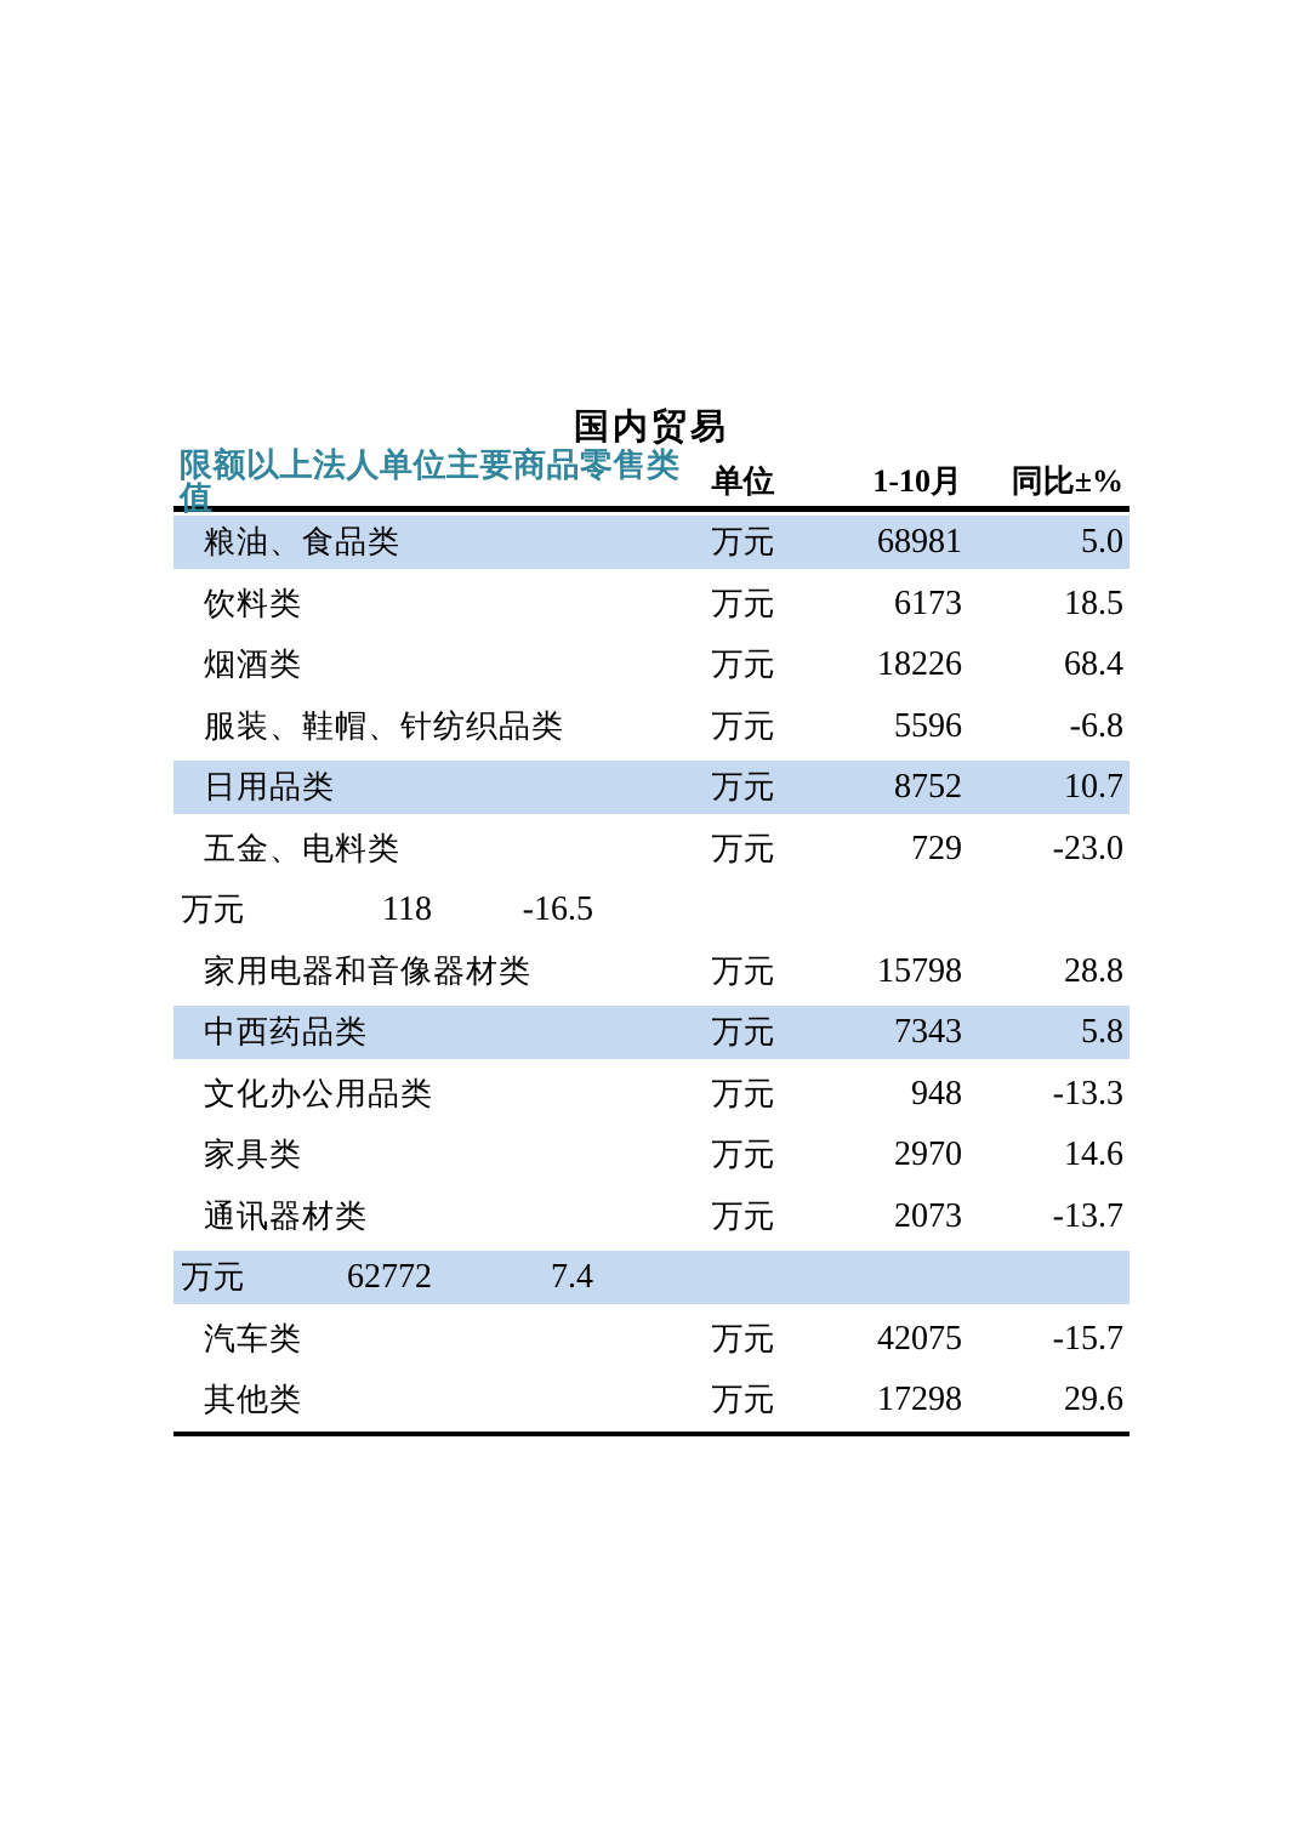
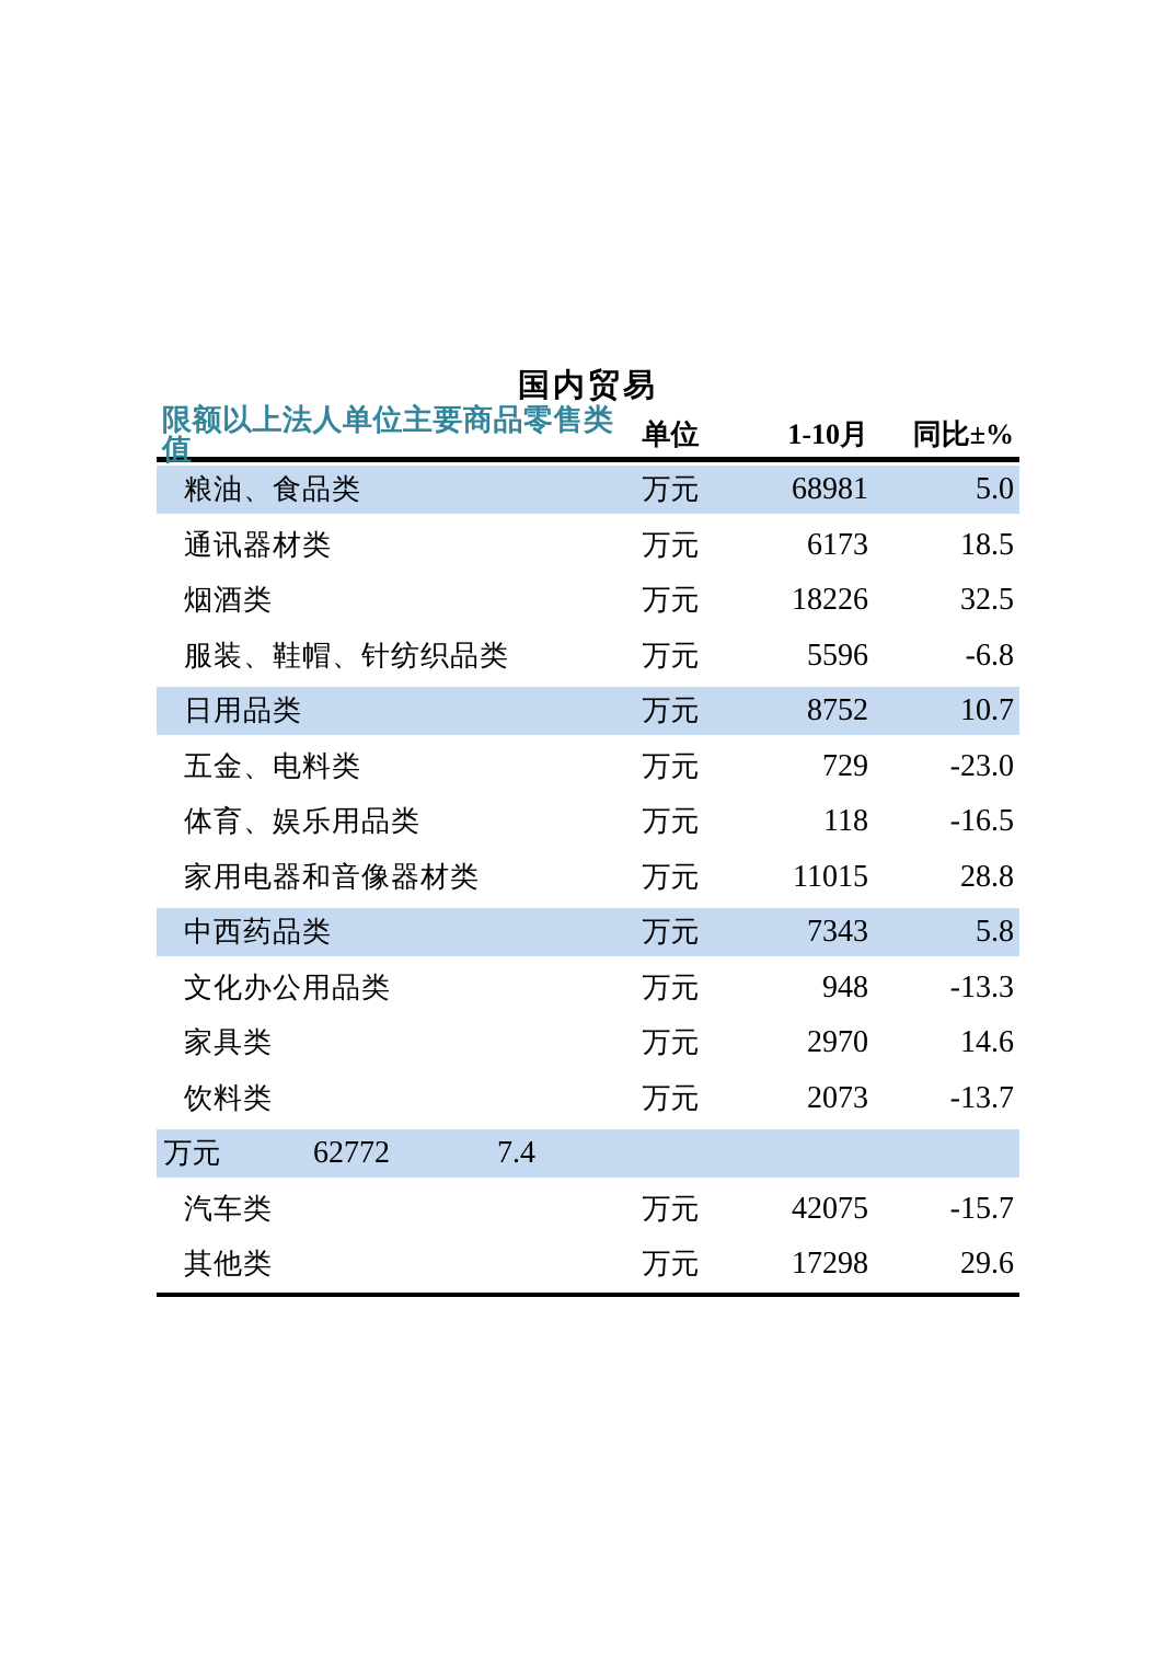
  国内贸易
  限额以上法人单位主要商品零售类值
  单位
  1-10月
  同比±%
  粮油、食品类
  万元
  68981
  5.0
- 饮料类
+ 通讯器材类
  万元
  6173
  18.5
  烟酒类
  万元
  18226
- 68.4
+ 32.5
  服装、鞋帽、针纺织品类
  万元
  5596
  -6.8
  日用品类
  万元
  8752
  10.7
  五金、电料类
  万元
  729
  -23.0
+ 体育、娱乐用品类
  万元
  118
  -16.5
  家用电器和音像器材类
  万元
- 15798
+ 11015
  28.8
  中西药品类
  万元
  7343
  5.8
  文化办公用品类
  万元
  948
  -13.3
  家具类
  万元
  2970
  14.6
- 通讯器材类
+ 饮料类
  万元
  2073
  -13.7
  万元
  62772
  7.4
  汽车类
  万元
  42075
  -15.7
  其他类
  万元
  17298
  29.6
